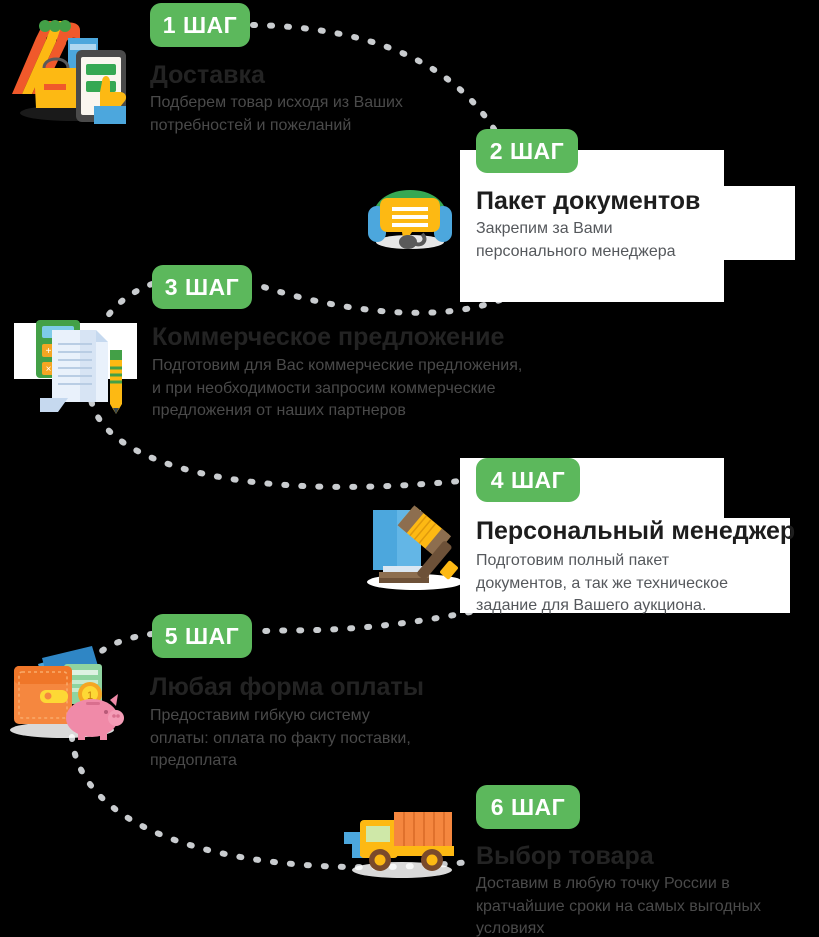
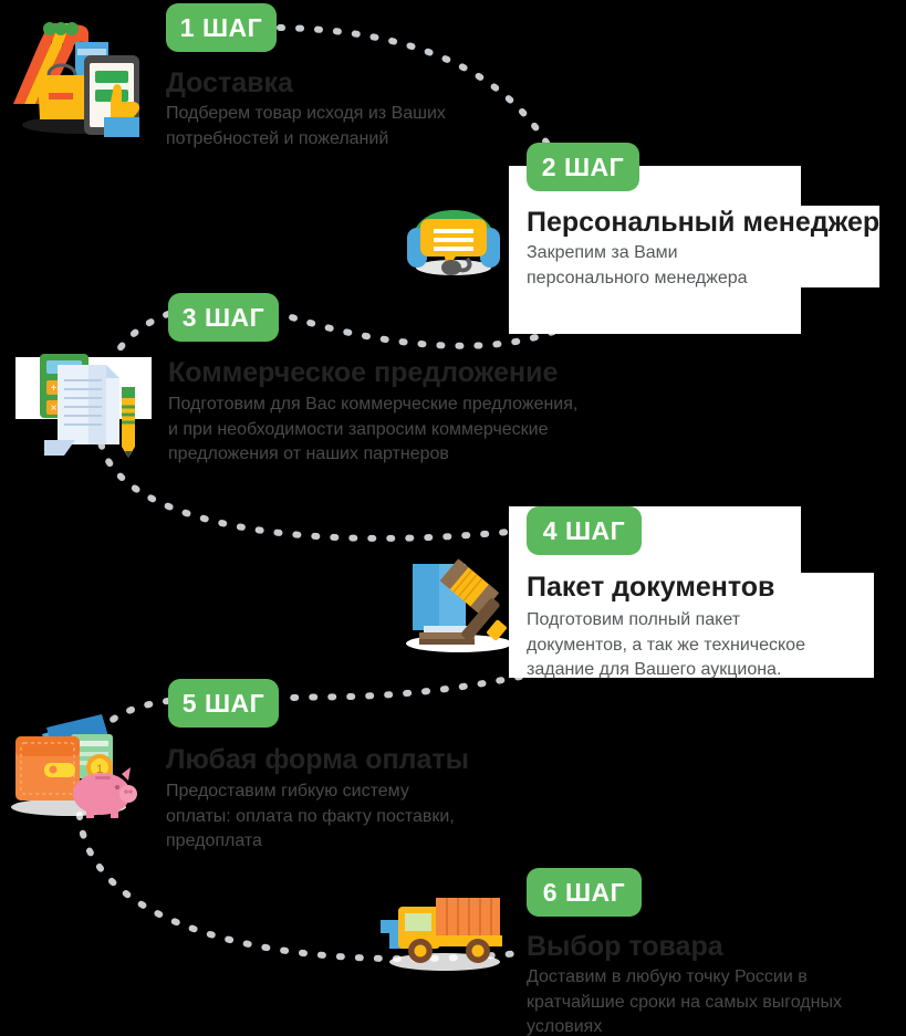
  1 ШАГ
  Доставка
  Подберем товар исходя из Ваших
  потребностей и пожеланий
  2 ШАГ
- Пакет документов
+ Персональный менеджер
  Закрепим за Вами
  персонального менеджера
  +
  ×
  3 ШАГ
  Коммерческое предложение
  Подготовим для Вас коммерческие предложения,
  и при необходимости запросим коммерческие
  предложения от наших партнеров
  4 ШАГ
- Персональный менеджер
+ Пакет документов
  Подготовим полный пакет
  документов, а так же техническое
  задание для Вашего аукциона.
  1
  5 ШАГ
  Любая форма оплаты
  Предоставим гибкую систему
  оплаты: оплата по факту поставки,
  предоплата
  6 ШАГ
  Выбор товара
  Доставим в любую точку России в
  кратчайшие сроки на самых выгодных
  условиях
